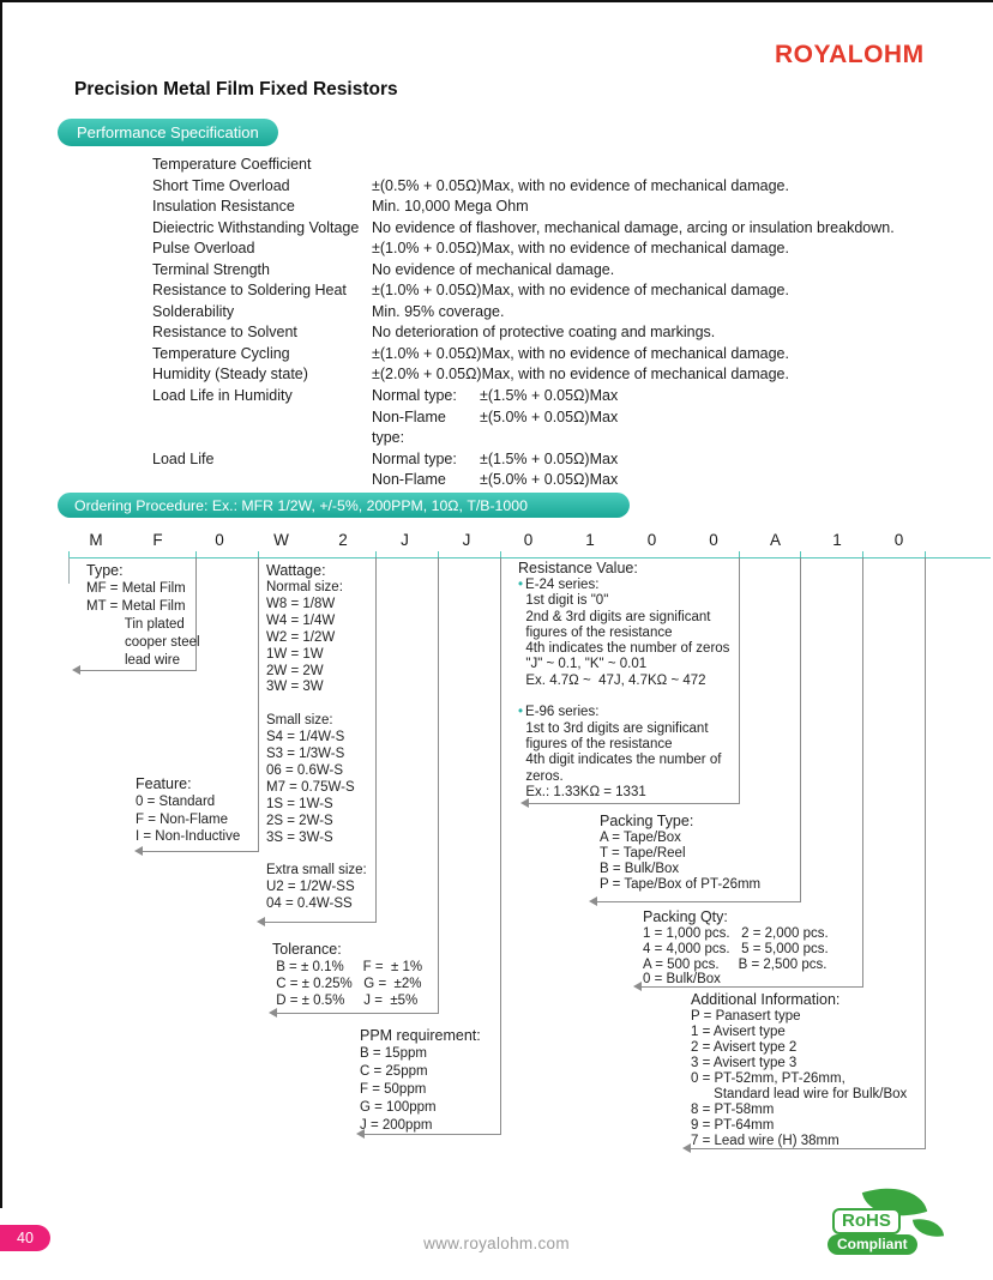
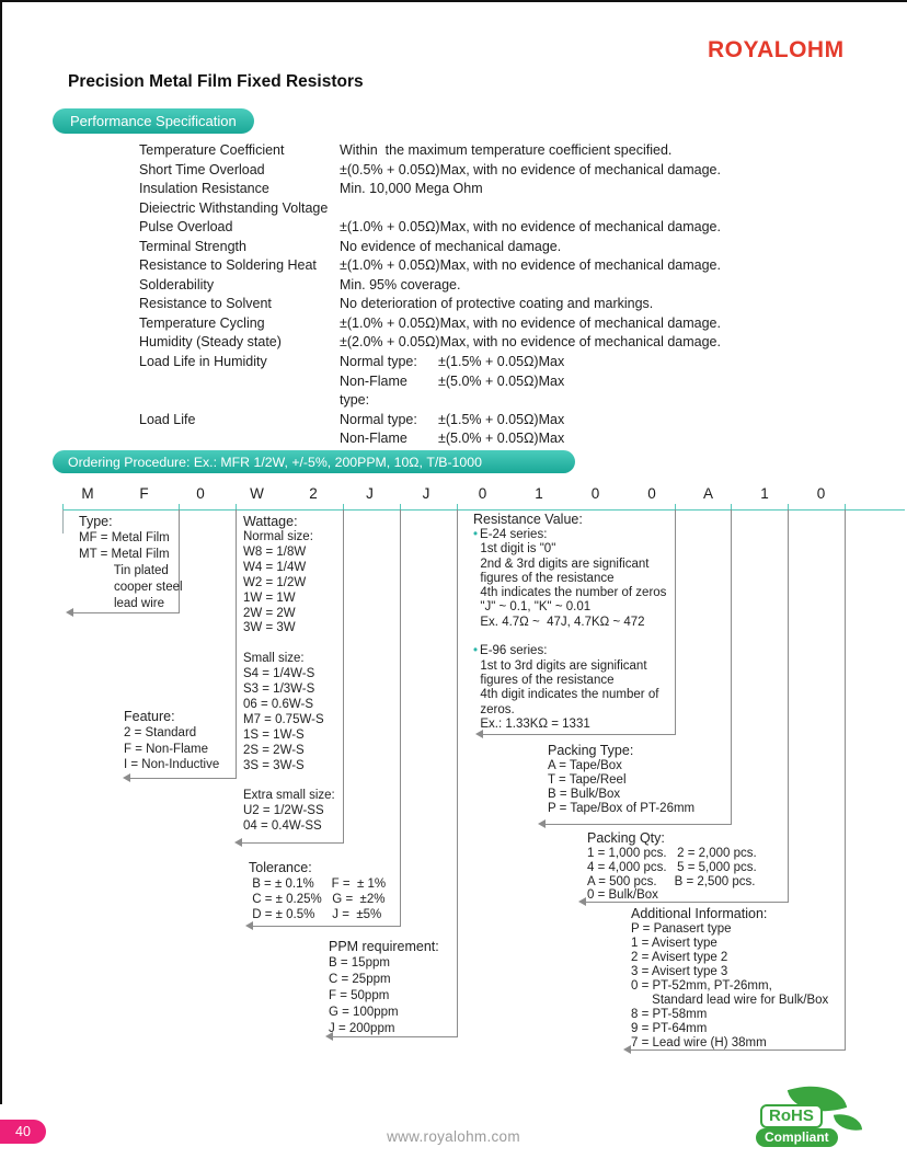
  ROYALOHM
  Precision Metal Film Fixed Resistors
  Performance Specification
  Temperature Coefficient
+ Within the maximum temperature coefficient specified.
  Short Time Overload
  ±(0.5% + 0.05Ω)Max, with no evidence of mechanical damage.
  Insulation Resistance
  Min. 10,000 Mega Ohm
  Dieiectric Withstanding Voltage
- No evidence of flashover, mechanical damage, arcing or insulation breakdown.
  Pulse Overload
  ±(1.0% + 0.05Ω)Max, with no evidence of mechanical damage.
  Terminal Strength
  No evidence of mechanical damage.
  Resistance to Soldering Heat
  ±(1.0% + 0.05Ω)Max, with no evidence of mechanical damage.
  Solderability
  Min. 95% coverage.
  Resistance to Solvent
  No deterioration of protective coating and markings.
  Temperature Cycling
  ±(1.0% + 0.05Ω)Max, with no evidence of mechanical damage.
  Humidity (Steady state)
  ±(2.0% + 0.05Ω)Max, with no evidence of mechanical damage.
  Load Life in Humidity
  Normal type:
  ±(1.5% + 0.05Ω)Max
  Non-Flame type:
  ±(5.0% + 0.05Ω)Max
  Load Life
  Normal type:
  ±(1.5% + 0.05Ω)Max
  ±(5.0% + 0.05Ω)Max
  Ordering Procedure: Ex.: MFR 1/2W, +/-5%, 200PPM, 10Ω, T/B-1000
  M
  F
  0
  W
  2
  J
  J
  0
  1
  0
  0
  A
  1
  0
  Type:
  MF = Metal Film
  MT = Metal Film
  Tin plated
  cooper steel
  lead wire
  Feature:
- 0 = Standard
+ 2 = Standard
  F = Non-Flame
  I = Non-Inductive
  Wattage:
  Normal size:
  W8 = 1/8W
  W4 = 1/4W
  W2 = 1/2W
  1W = 1W
  2W = 2W
  3W = 3W
  Small size:
  S4 = 1/4W-S
  S3 = 1/3W-S
  06 = 0.6W-S
  M7 = 0.75W-S
  1S = 1W-S
  2S = 2W-S
  3S = 3W-S
  Extra small size:
  U2 = 1/2W-SS
  04 = 0.4W-SS
  Tolerance:
  B = ± 0.1% F = ± 1%
  C = ± 0.25% G = ±2%
  D = ± 0.5% J = ±5%
  PPM requirement:
  B = 15ppm
  C = 25ppm
  F = 50ppm
  G = 100ppm
  J = 200ppm
  Resistance Value:
  • E-24 series:
  1st digit is "0"
  2nd & 3rd digits are significant
  figures of the resistance
  4th indicates the number of zeros
  "J" ~ 0.1, "K" ~ 0.01
  Ex. 4.7Ω ~ 47J, 4.7KΩ ~ 472
  • E-96 series:
  1st to 3rd digits are significant
  figures of the resistance
  4th digit indicates the number of
  zeros.
  Ex.: 1.33KΩ = 1331
  Packing Type:
  A = Tape/Box
  T = Tape/Reel
  B = Bulk/Box
  P = Tape/Box of PT-26mm
  Packing Qty:
  1 = 1,000 pcs. 2 = 2,000 pcs.
  4 = 4,000 pcs. 5 = 5,000 pcs.
  A = 500 pcs. B = 2,500 pcs.
  0 = Bulk/Box
  Additional Information:
  P = Panasert type
  1 = Avisert type
  2 = Avisert type 2
  3 = Avisert type 3
  0 = PT-52mm, PT-26mm,
  Standard lead wire for Bulk/Box
  8 = PT-58mm
  9 = PT-64mm
  7 = Lead wire (H) 38mm
  40
  www.royalohm.com
  RoHS
  Compliant
